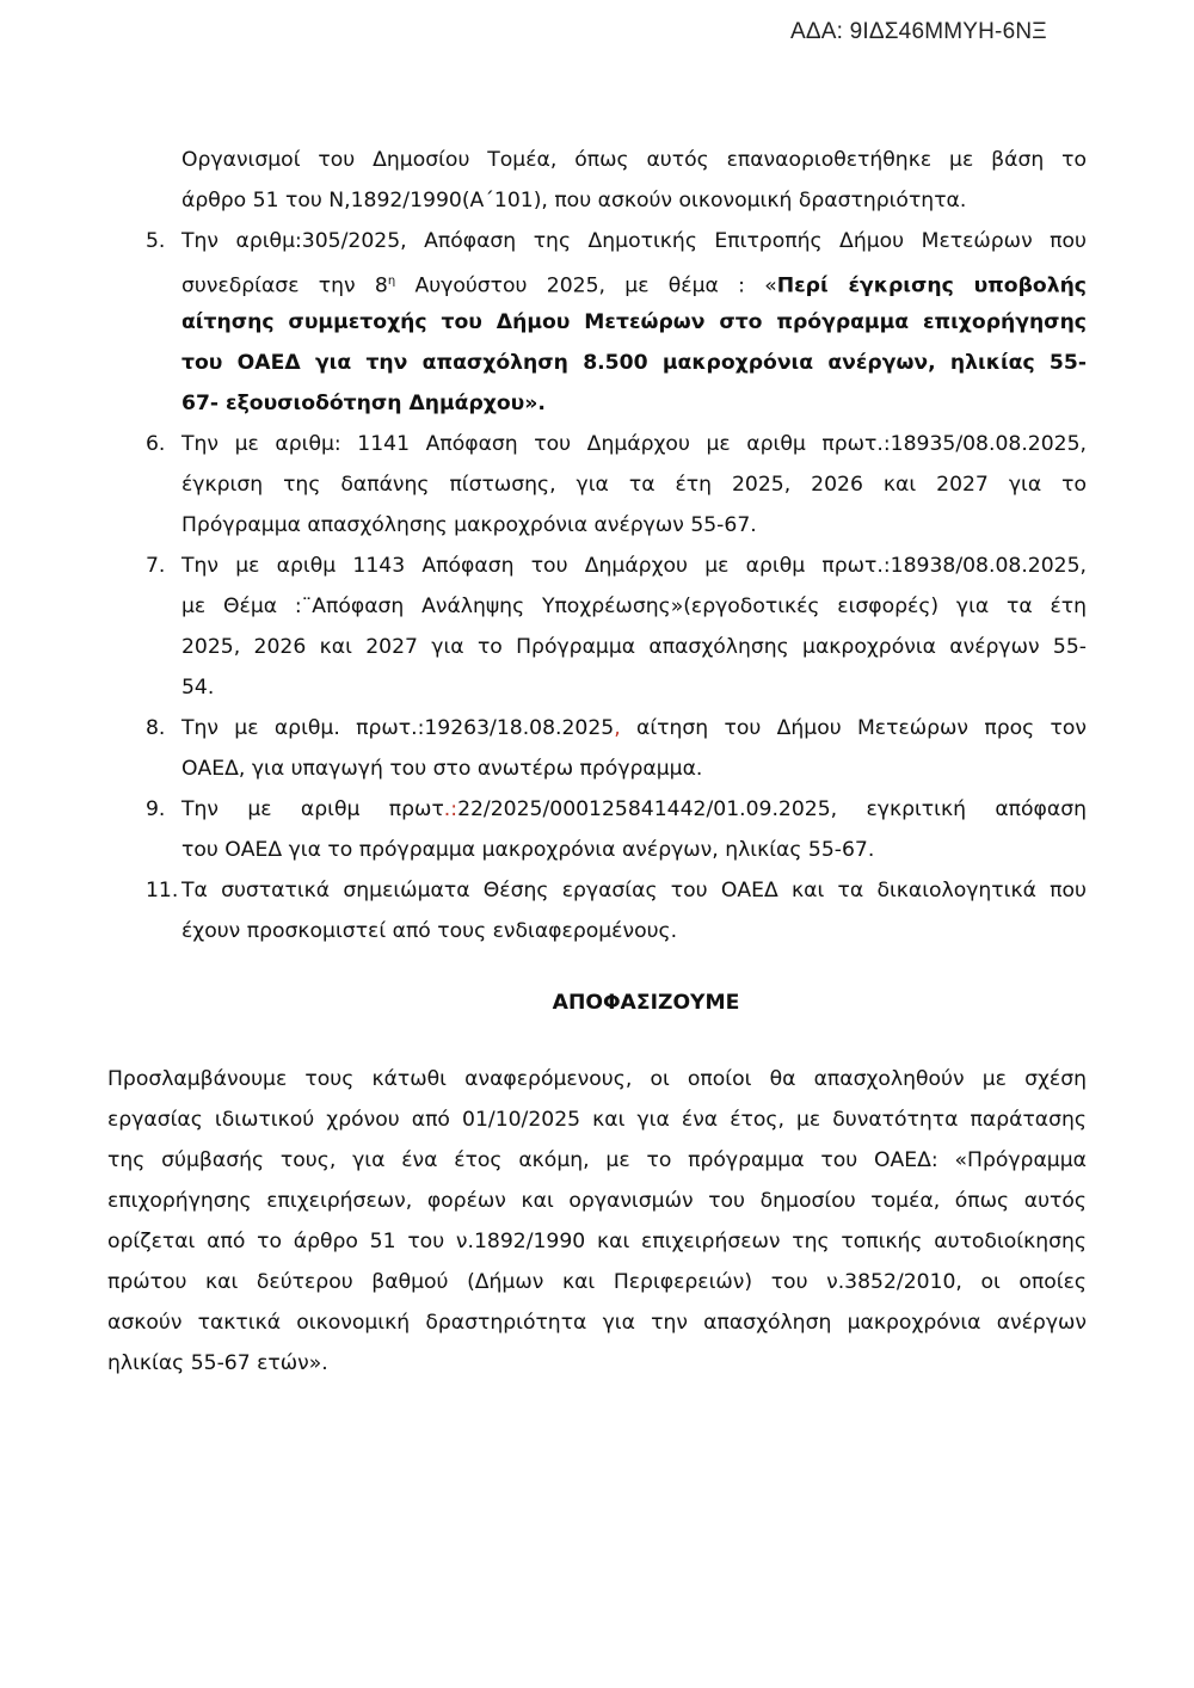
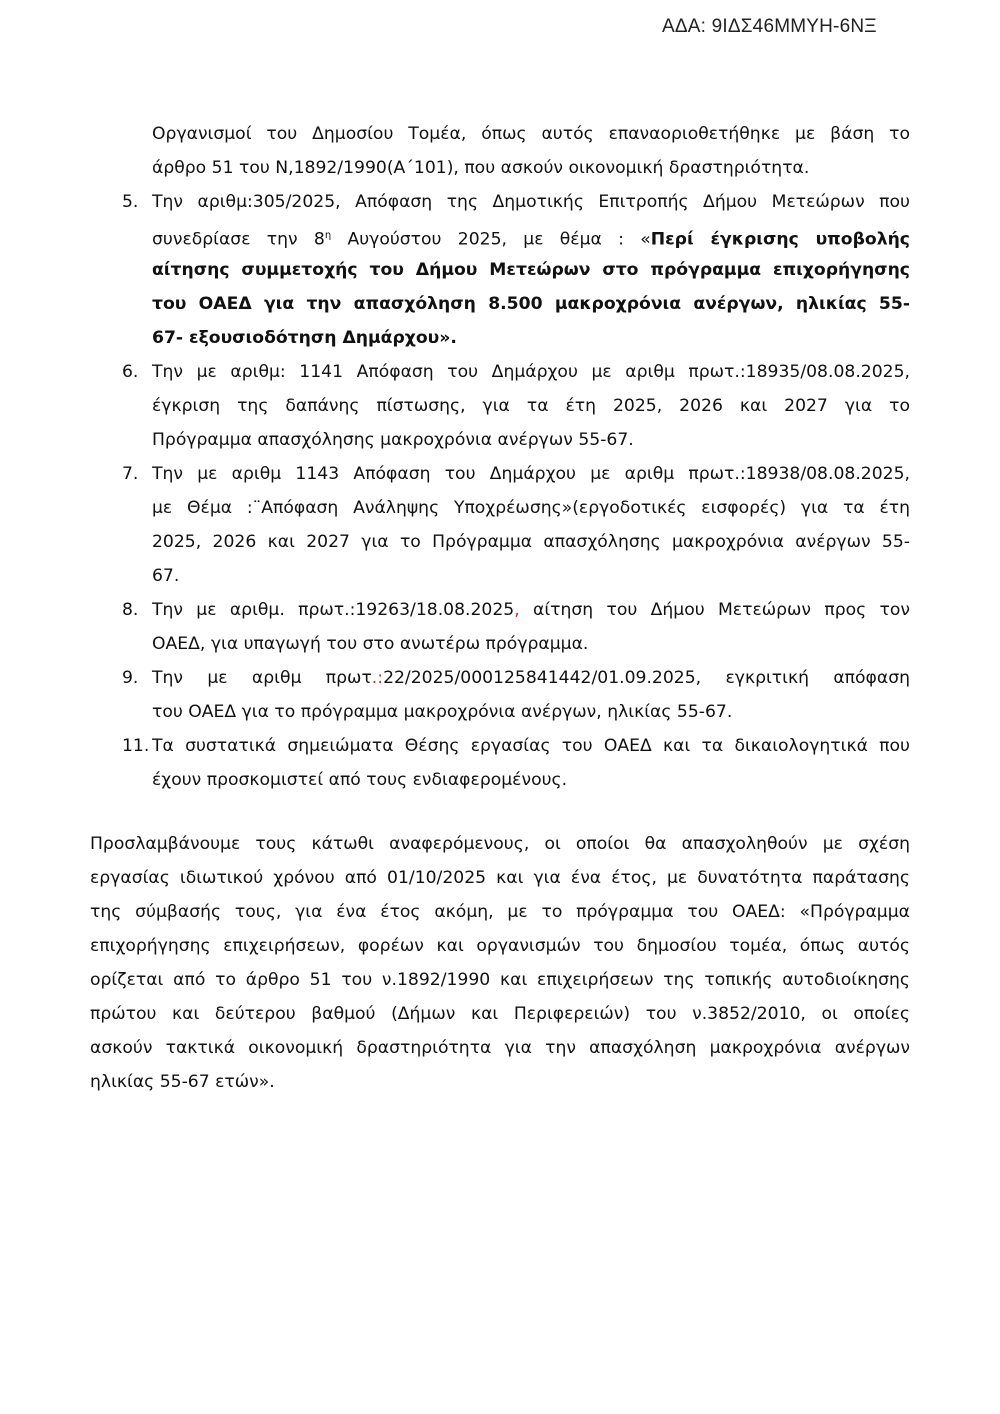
  ΑΔΑ: 9ΙΔΣ46ΜΜΥΗ-6ΝΞ
  Οργανισμοί του Δημοσίου Τομέα, όπως αυτός επαναοριοθετήθηκε με βάση το
  άρθρο 51 του Ν,1892/1990(Α΄101), που ασκούν οικονομική δραστηριότητα.
  5.
  Την αριθμ:305/2025, Απόφαση της Δημοτικής Επιτροπής Δήμου Μετεώρων που
  συνεδρίασε την 8η Αυγούστου 2025, με θέμα : «Περί έγκρισης υποβολής
  αίτησης συμμετοχής του Δήμου Μετεώρων στο πρόγραμμα επιχορήγησης
  του ΟΑΕΔ για την απασχόληση 8.500 μακροχρόνια ανέργων, ηλικίας 55-
  67- εξουσιοδότηση Δημάρχου».
  6.
  Την με αριθμ: 1141 Απόφαση του Δημάρχου με αριθμ πρωτ.:18935/08.08.2025,
  έγκριση της δαπάνης πίστωσης, για τα έτη 2025, 2026 και 2027 για το
  Πρόγραμμα απασχόλησης μακροχρόνια ανέργων 55-67.
  7.
  Την με αριθμ 1143 Απόφαση του Δημάρχου με αριθμ πρωτ.:18938/08.08.2025,
  με Θέμα :¨Απόφαση Ανάληψης Υποχρέωσης»(εργοδοτικές εισφορές) για τα έτη
  2025, 2026 και 2027 για το Πρόγραμμα απασχόλησης μακροχρόνια ανέργων 55-
- 54.
+ 67.
  8.
  Την με αριθμ. πρωτ.:19263/18.08.2025, αίτηση του Δήμου Μετεώρων προς τον
  ΟΑΕΔ, για υπαγωγή του στο ανωτέρω πρόγραμμα.
  9.
  Την με αριθμ πρωτ.:22/2025/000125841442/01.09.2025, εγκριτική απόφαση
  του ΟΑΕΔ για το πρόγραμμα μακροχρόνια ανέργων, ηλικίας 55-67.
  11.
  Τα συστατικά σημειώματα Θέσης εργασίας του ΟΑΕΔ και τα δικαιολογητικά που
  έχουν προσκομιστεί από τους ενδιαφερομένους.
- ΑΠΟΦΑΣΙΖΟΥΜΕ
  Προσλαμβάνουμε τους κάτωθι αναφερόμενους, οι οποίοι θα απασχοληθούν με σχέση
  εργασίας ιδιωτικού χρόνου από 01/10/2025 και για ένα έτος, με δυνατότητα παράτασης
  της σύμβασής τους, για ένα έτος ακόμη, με το πρόγραμμα του ΟΑΕΔ: «Πρόγραμμα
  επιχορήγησης επιχειρήσεων, φορέων και οργανισμών του δημοσίου τομέα, όπως αυτός
  ορίζεται από το άρθρο 51 του ν.1892/1990 και επιχειρήσεων της τοπικής αυτοδιοίκησης
  πρώτου και δεύτερου βαθμού (Δήμων και Περιφερειών) του ν.3852/2010, οι οποίες
  ασκούν τακτικά οικονομική δραστηριότητα για την απασχόληση μακροχρόνια ανέργων
  ηλικίας 55-67 ετών».
